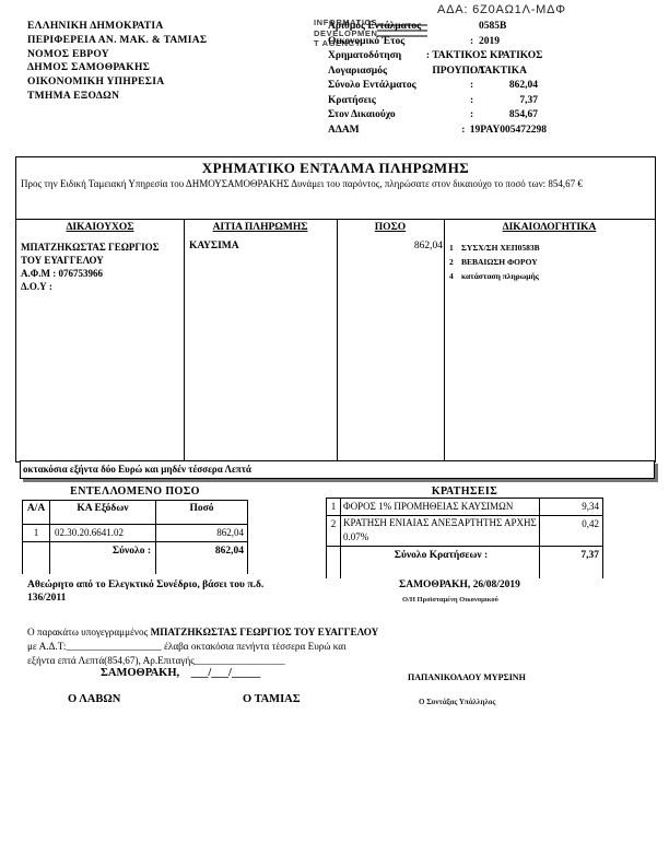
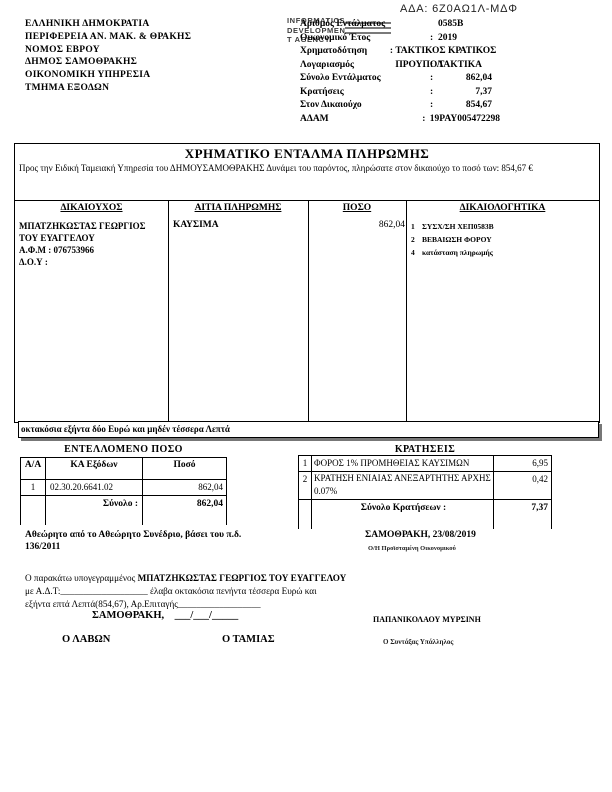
  ΕΛΛΗΝΙΚΗ ΔΗΜΟΚΡΑΤΙΑ
- ΠΕΡΙΦΕΡΕΙΑ ΑΝ. ΜΑΚ. & ΤΑΜΙΑΣ
+ ΠΕΡΙΦΕΡΕΙΑ ΑΝ. ΜΑΚ. & ΘΡΑΚΗΣ
  ΝΟΜΟΣ ΕΒΡΟΥ
  ΔΗΜΟΣ ΣΑΜΟΘΡΑΚΗΣ
  ΟΙΚΟΝΟΜΙΚΗ ΥΠΗΡΕΣΙΑ
  ΤΜΗΜΑ ΕΞΟΔΩΝ
  ΑΔΑ: 6Ζ0ΑΩ1Λ-ΜΔΦ
  INFORMATICS
  DEVELOPMEN
  T AGENCY
  Αριθμός Εντάλματος
  0585Β
  Οικονομικό Έτος
  :
  2019
  Χρηματοδότηση
  :
  ΤΑΚΤΙΚΟΣ ΚΡΑΤΙΚΟΣ ΠΡΟΥΠΟΛ
  Λογαριασμός
  :
  ΤΑΚΤΙΚΑ
  Σύνολο Εντάλματος
  :
  862,04
  Κρατήσεις
  :
  7,37
  Στον Δικαιούχο
  :
  854,67
  ΑΔΑΜ
  :
  19PAY005472298
  ΧΡΗΜΑΤΙΚΟ ΕΝΤΑΛΜΑ ΠΛΗΡΩΜΗΣ
  Προς την Ειδική Ταμειακή Υπηρεσία του ΔΗΜΟΥΣΑΜΟΘΡΑΚΗΣ Δυνάμει του παρόντος, πληρώσατε στον δικαιούχο το ποσό των: 854,67 €
  ΔΙΚΑΙΟΥΧΟΣ
  ΑΙΤΙΑ ΠΛΗΡΩΜΗΣ
  ΠΟΣΟ
  ΔΙΚΑΙΟΛΟΓΗΤΙΚΑ
  ΜΠΑΤΖΗΚΩΣΤΑΣ ΓΕΩΡΓΙΟΣ ΤΟΥ ΕΥΑΓΓΕΛΟΥ
  Α.Φ.Μ : 076753966
  Δ.Ο.Υ :
  ΚΑΥΣΙΜΑ
  862,04
  1
  ΣΥΣΧ/ΣΗ ΧΕΠ0583Β
  2
  ΒΕΒΑΙΩΣΗ ΦΟΡΟΥ
  4
  κατάσταση πληρωμής
  οκτακόσια εξήντα δύο Ευρώ και μηδέν τέσσερα Λεπτά
  ΕΝΤΕΛΛΟΜΕΝΟ ΠΟΣΟ
  Α/Α
  ΚΑ Εξόδων
  Ποσό
  1
  02.30.20.6641.02
  862,04
  Σύνολο :
  862,04
  ΚΡΑΤΗΣΕΙΣ
  1
  ΦΟΡΟΣ 1% ΠΡΟΜΗΘΕΙΑΣ ΚΑΥΣΙΜΩΝ
- 9,34
+ 6,95
  2
  ΚΡΑΤΗΣΗ ΕΝΙΑΙΑΣ ΑΝΕΞΑΡΤΗΤΗΣ ΑΡΧΗΣ 0.07%
  0,42
  Σύνολο Κρατήσεων :
  7,37
- Αθεώρητο από το Ελεγκτικό Συνέδριο, βάσει του π.δ.
+ Αθεώρητο από το Αθεώρητο Συνέδριο, βάσει του π.δ.
  136/2011
- ΣΑΜΟΘΡΑΚΗ, 26/08/2019
+ ΣΑΜΟΘΡΑΚΗ, 23/08/2019
  Ο παρακάτω υπογεγραμμένος ΜΠΑΤΖΗΚΩΣΤΑΣ ΓΕΩΡΓΙΟΣ ΤΟΥ ΕΥΑΓΓΕΛΟΥ
  με Α.Δ.Τ:___________________ έλαβα οκτακόσια πενήντα τέσσερα Ευρώ και
  εξήντα επτά Λεπτά(854,67), Αρ.Επιταγής__________________
  ΣΑΜΟΘΡΑΚΗ, ___/___/_____
  ΠΑΠΑΝΙΚΟΛΑΟΥ ΜΥΡΣΙΝΗ
  Ο ΛΑΒΩΝ
  Ο ΤΑΜΙΑΣ
  Ο Συντάξας Υπάλληλος
